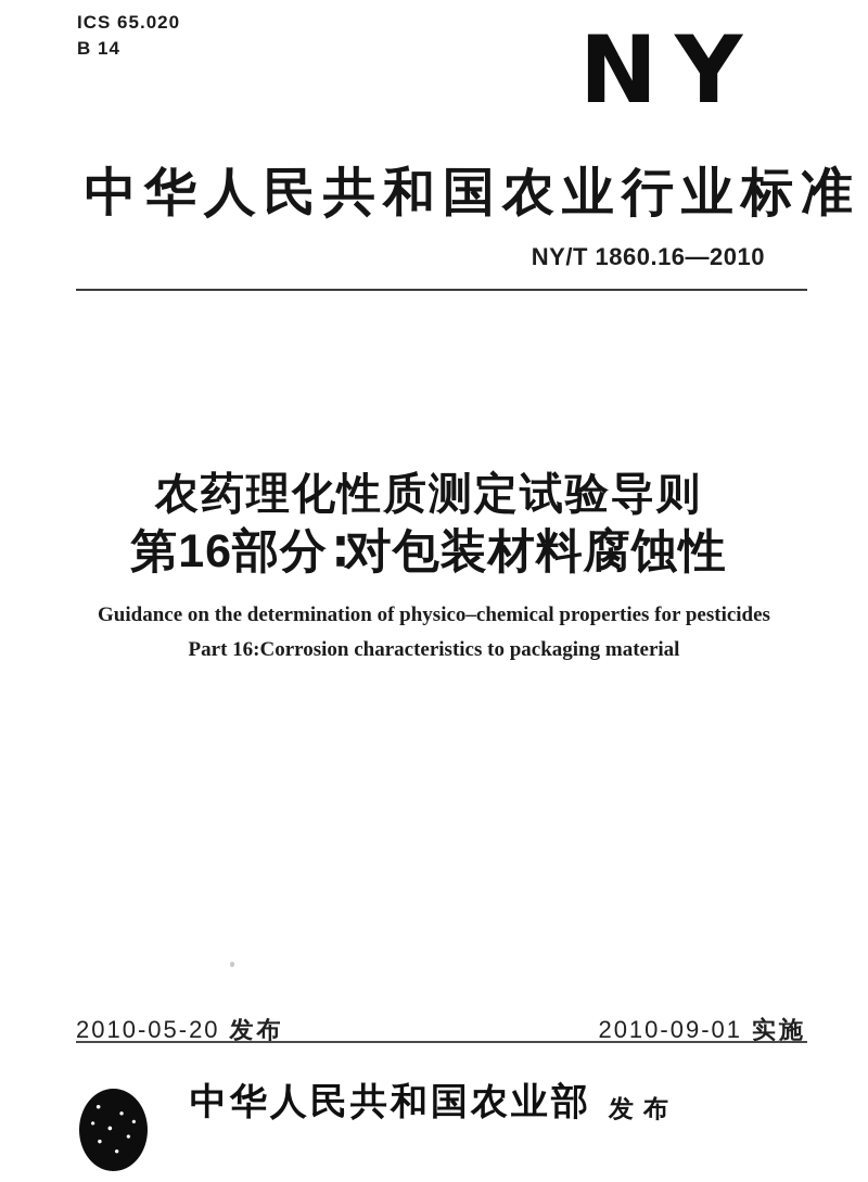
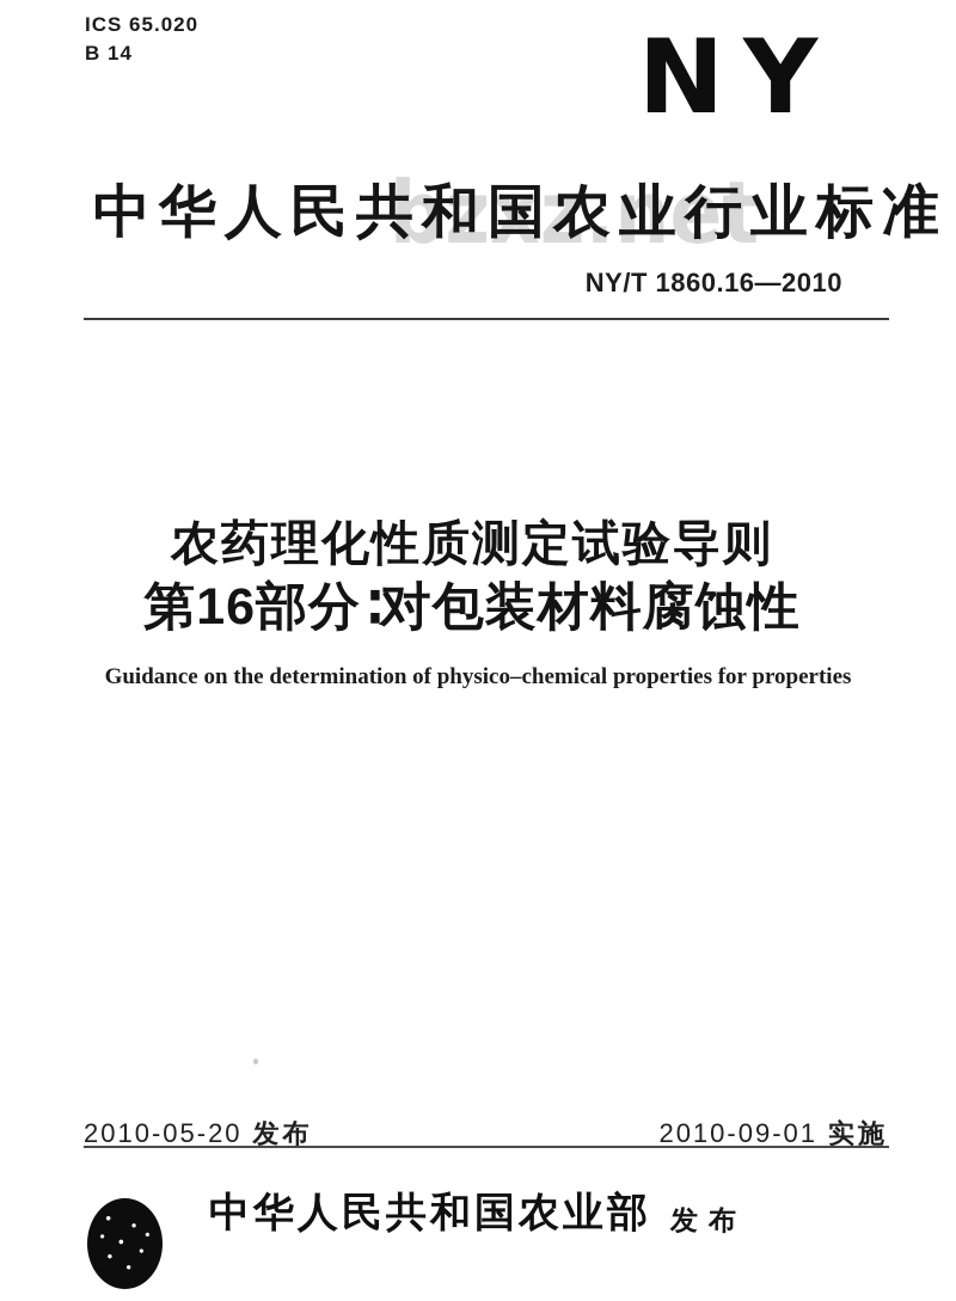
  ICS 65.020
  B 14
  NY
+ bzxz.net
  中华人民共和国农业行业标准
  NY/T 1860.16—2010
  农药理化性质测定试验导则
  第16部分∶对包装材料腐蚀性
- Guidance on the determination of physico–chemical properties for pesticides
+ Guidance on the determination of physico–chemical properties for properties
- Part 16:Corrosion characteristics to packaging material
  2010-05-20 发布
  2010-09-01 实施
  中华人民共和国农业部
  发布
